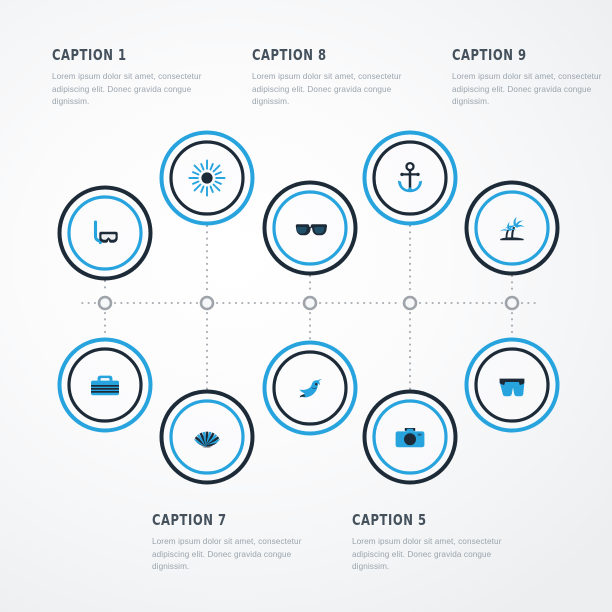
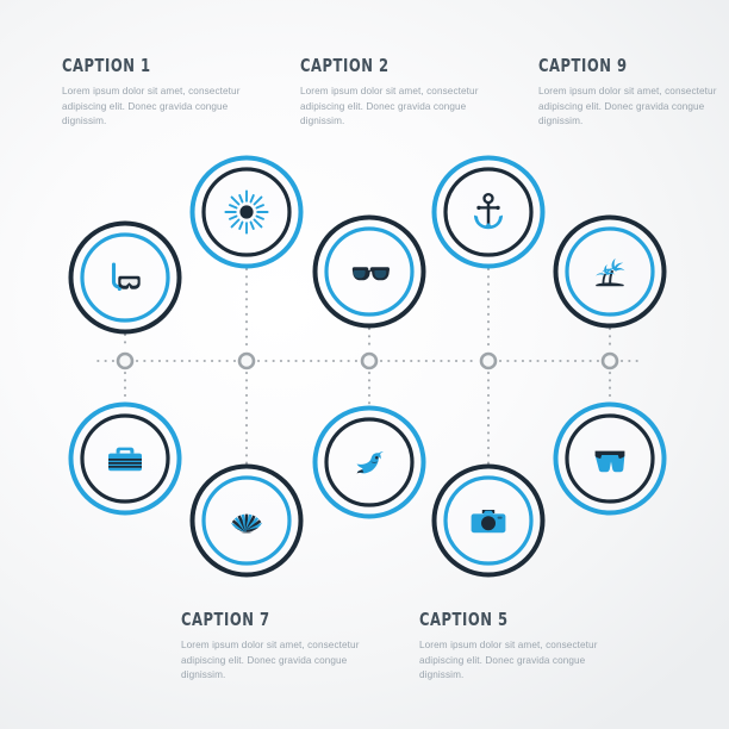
  CAPTION 1
  Lorem ipsum dolor sit amet, consectetur adipiscing elit. Donec gravida congue dignissim.
- CAPTION 8
+ CAPTION 2
  Lorem ipsum dolor sit amet, consectetur adipiscing elit. Donec gravida congue dignissim.
  CAPTION 9
  Lorem ipsum dolor sit amet, consectetur adipiscing elit. Donec gravida congue dignissim.
  CAPTION 7
  Lorem ipsum dolor sit amet, consectetur adipiscing elit. Donec gravida congue dignissim.
  CAPTION 5
  Lorem ipsum dolor sit amet, consectetur adipiscing elit. Donec gravida congue dignissim.
